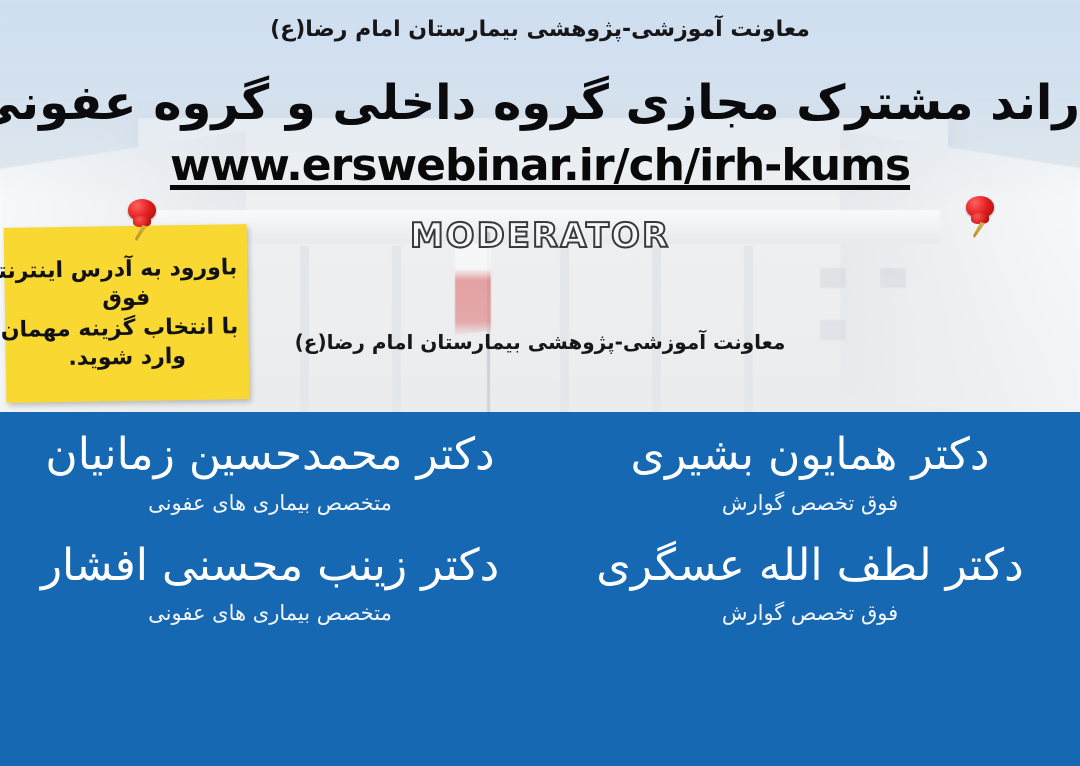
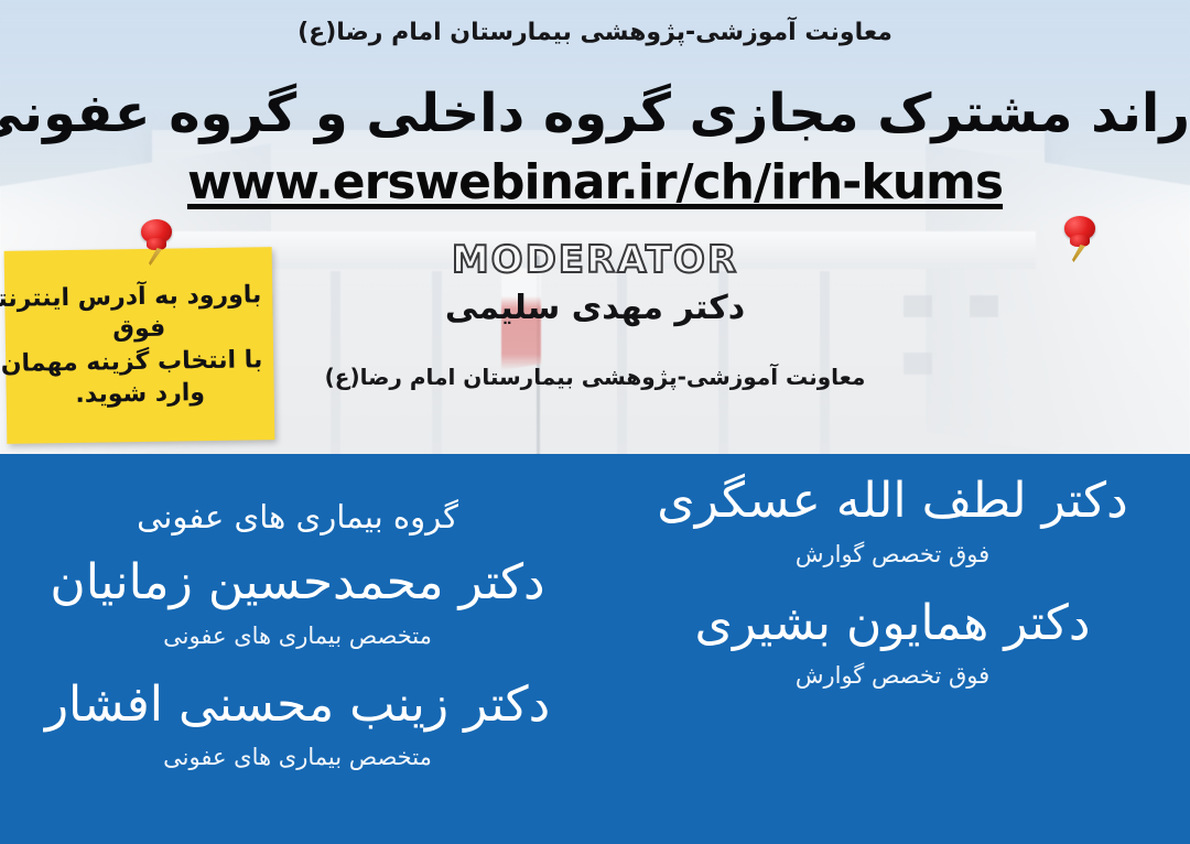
  معاونت آموزشی-پژوهشی بیمارستان امام رضا(ع)
  راند مشترک مجازی گروه داخلی و گروه عفون
  www.erswebinar.ir/ch/irh-kums
  MODERATOR
+ دکتر مهدی سلیمی
  معاونت آموزشی-پژوهشی بیمارستان امام رضا(ع)
  باورود به آدرس اینترنت
  فوق
  با انتخاب گزینه مهمان
  وارد شوید.
- دکتر همایون بشیری
+ دکتر لطف الله عسگری
  فوق تخصص گوارش
- دکتر لطف الله عسگری
+ دکتر همایون بشیری
  فوق تخصص گوارش
+ گروه بیماری های عفونی
  دکتر محمدحسین زمانیان
  متخصص بیماری های عفونی
  دکتر زینب محسنی افشار
  متخصص بیماری های عفونی
